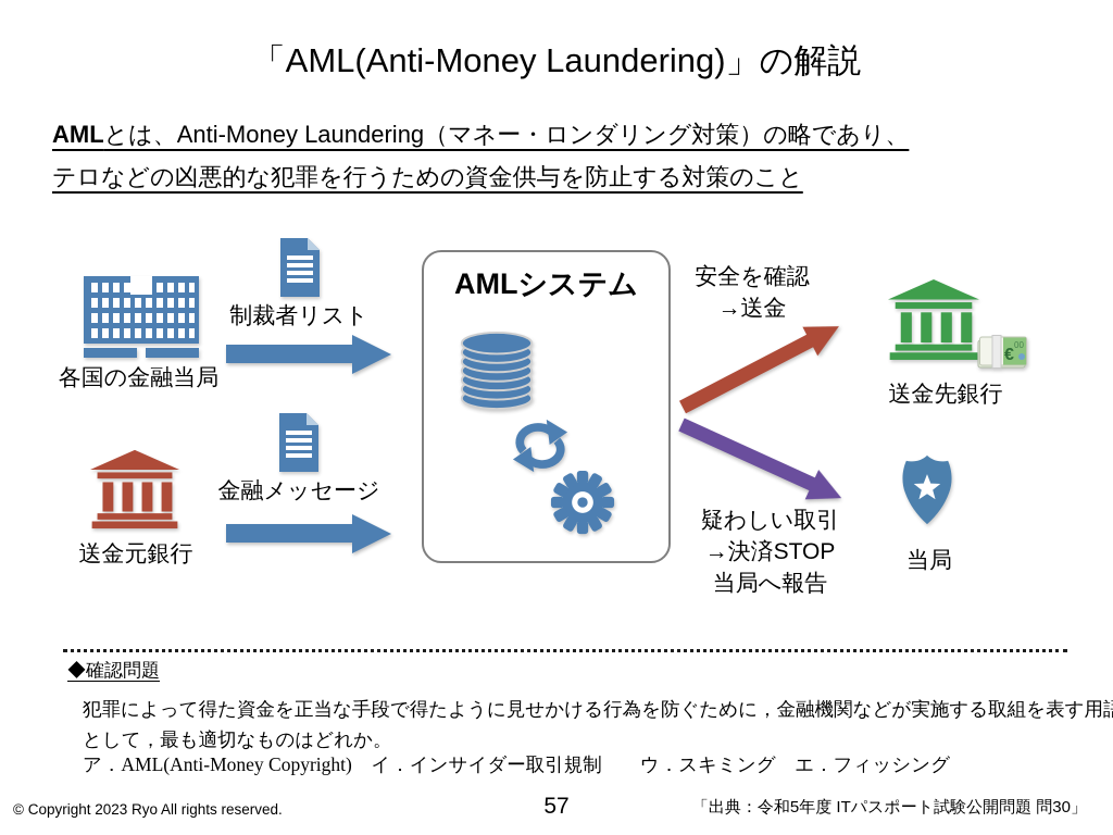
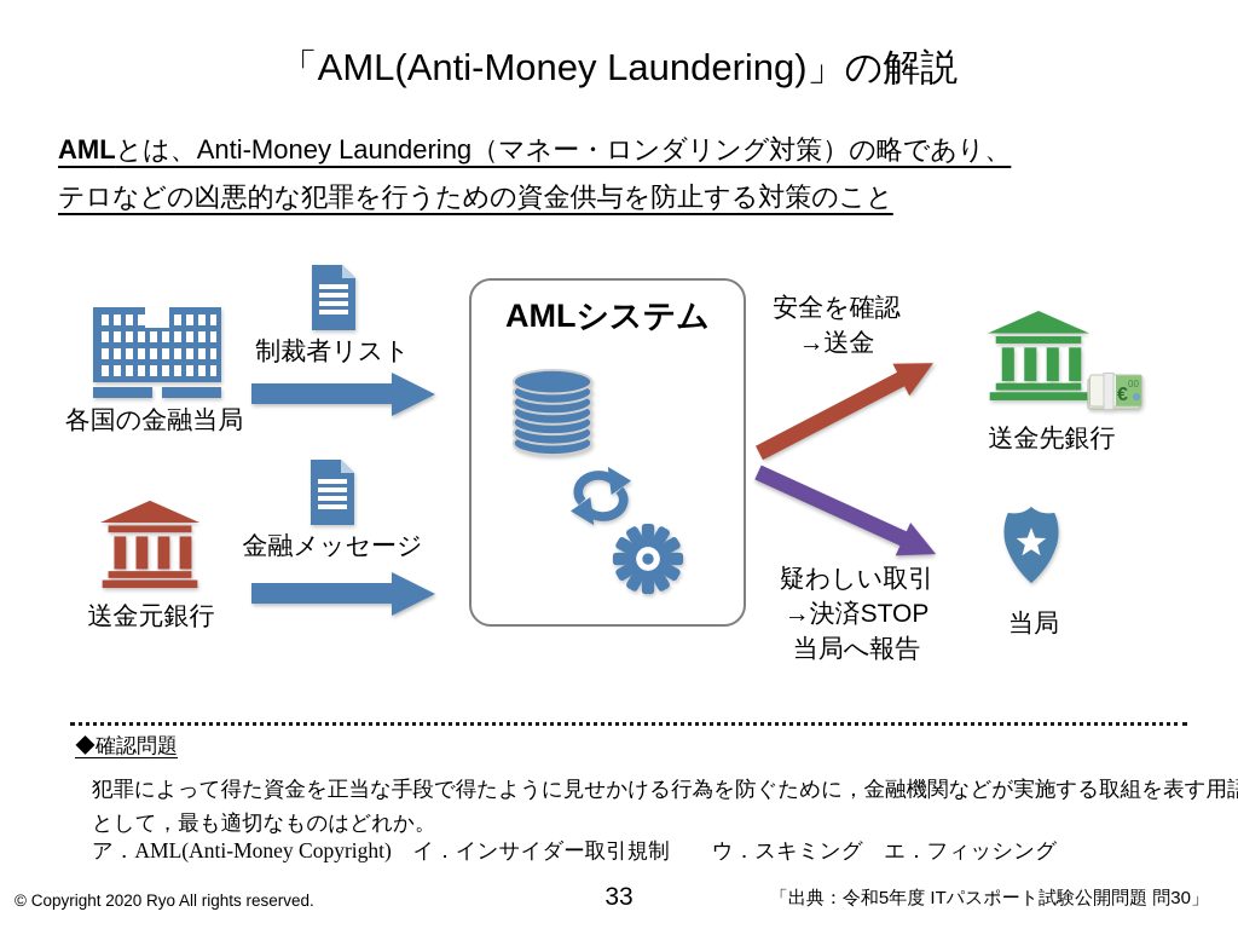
  「AML(Anti-Money Laundering)」の解説
  AMLとは、Anti-Money Laundering（マネー・ロンダリング対策）の略であり、
  テロなどの凶悪的な犯罪を行うための資金供与を防止する対策のこと
  各国の金融当局
  制裁者リスト
  送金元銀行
  金融メッセージ
  AMLシステム
  安全を確認
  →送金
  €
  00
  送金先銀行
  疑わしい取引
  →決済STOP
  当局へ報告
  当局
  ◆確認問題
  犯罪によって得た資金を正当な手段で得たように見せかける行為を防ぐために，金融機関などが実施する取組を表す用
  として，最も適切なものはどれか。
  ア．AML(Anti-Money Copyright) イ．インサイダー取引規制 ウ．スキミング エ．フィッシング
- © Copyright 2023 Ryo All rights reserved.
+ © Copyright 2020 Ryo All rights reserved.
- 57
+ 33
  「出典：令和5年度 ITパスポート試験公開問題 問30」
